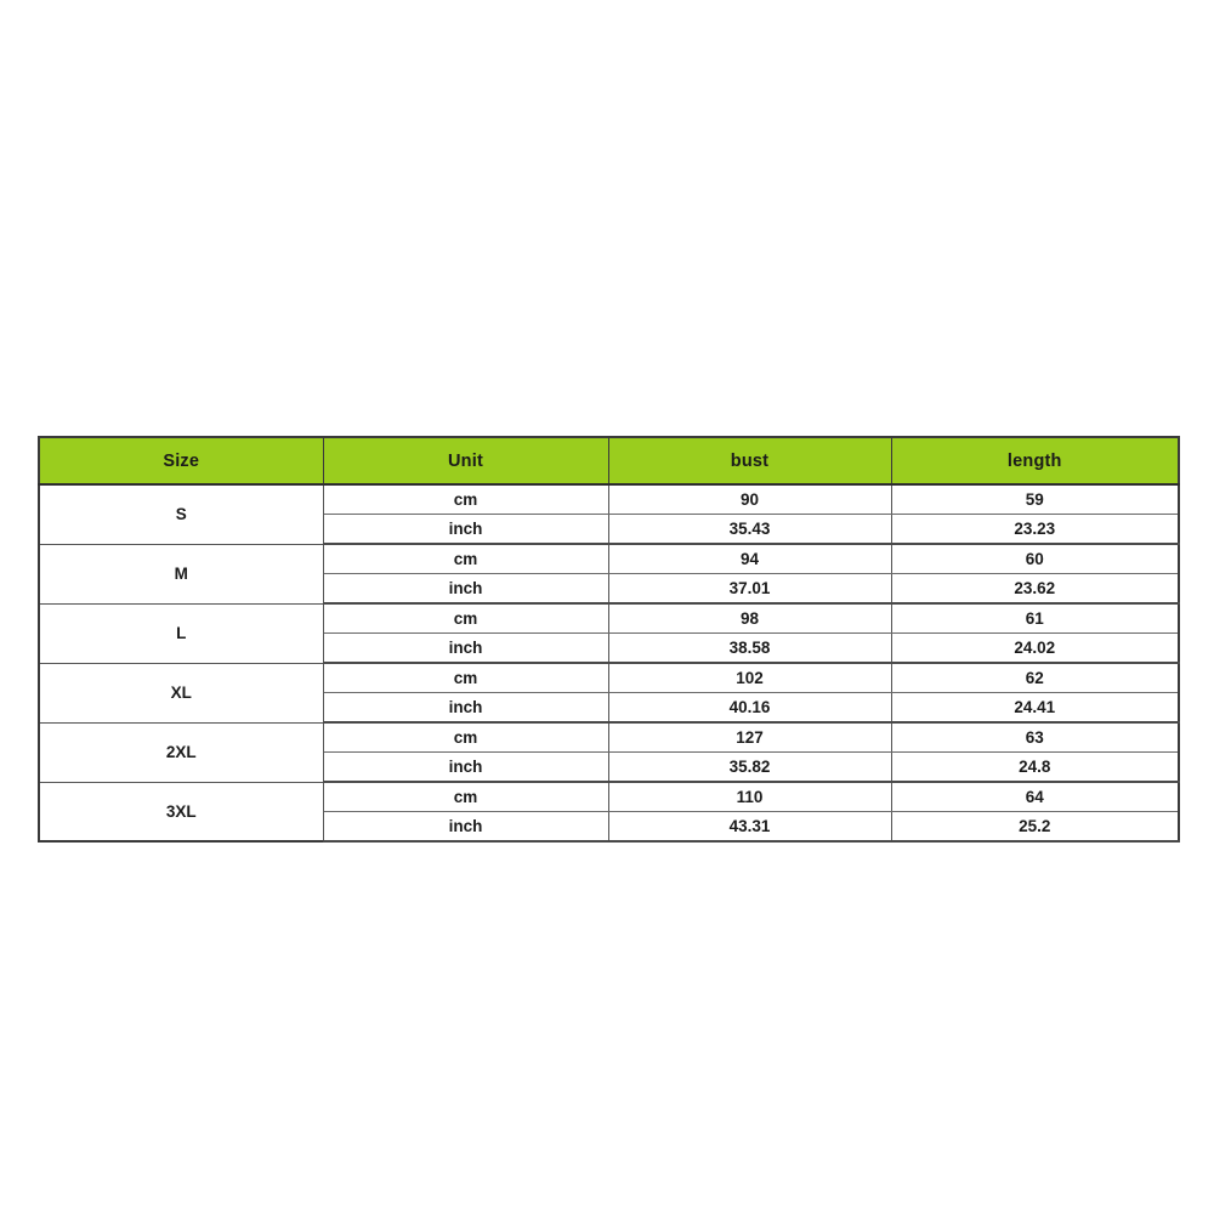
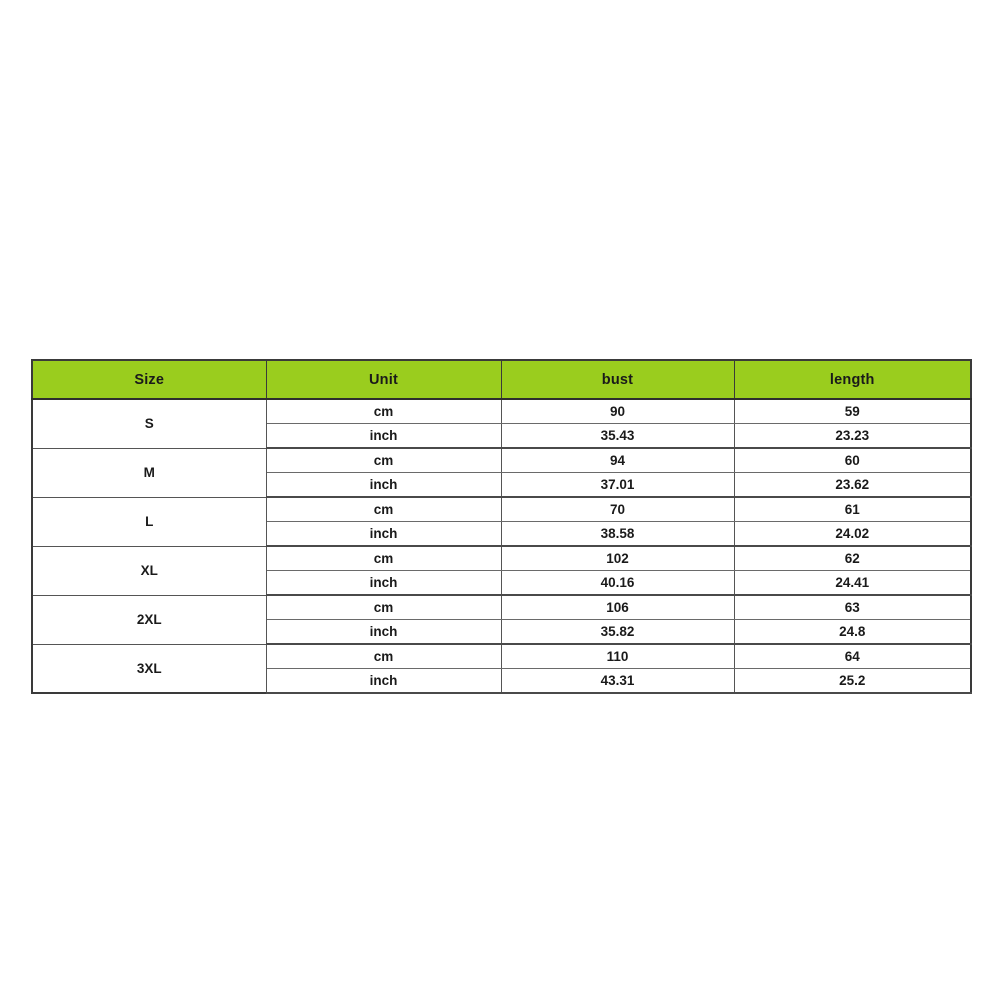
  Size	Unit	bust	length
  S	cm	90	59
  inch	35.43	23.23
  M	cm	94	60
  inch	37.01	23.62
- L	cm	98	61
+ L	cm	70	61
  inch	38.58	24.02
  XL	cm	102	62
  inch	40.16	24.41
- 2XL	cm	127	63
+ 2XL	cm	106	63
  inch	35.82	24.8
  3XL	cm	110	64
  inch	43.31	25.2
